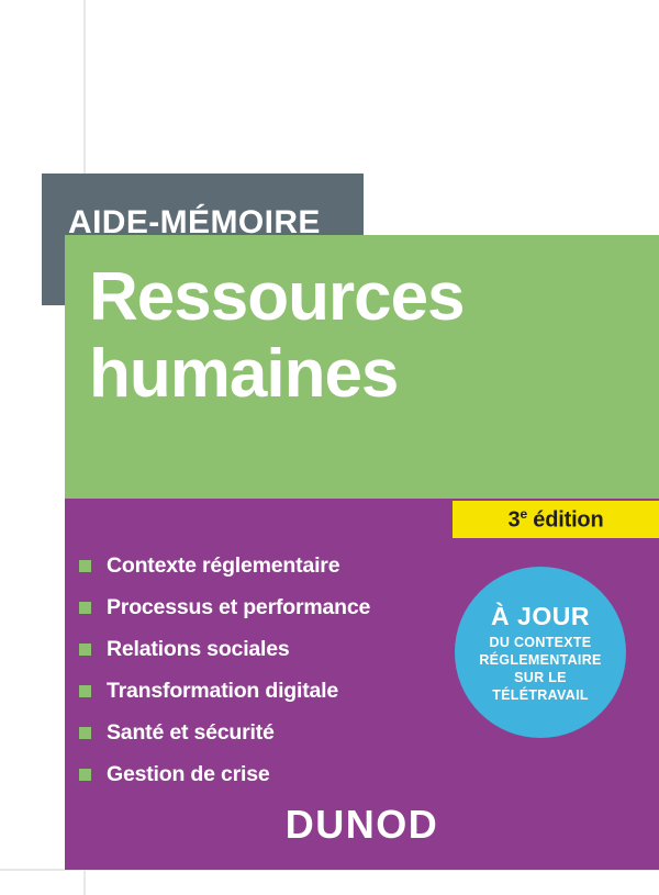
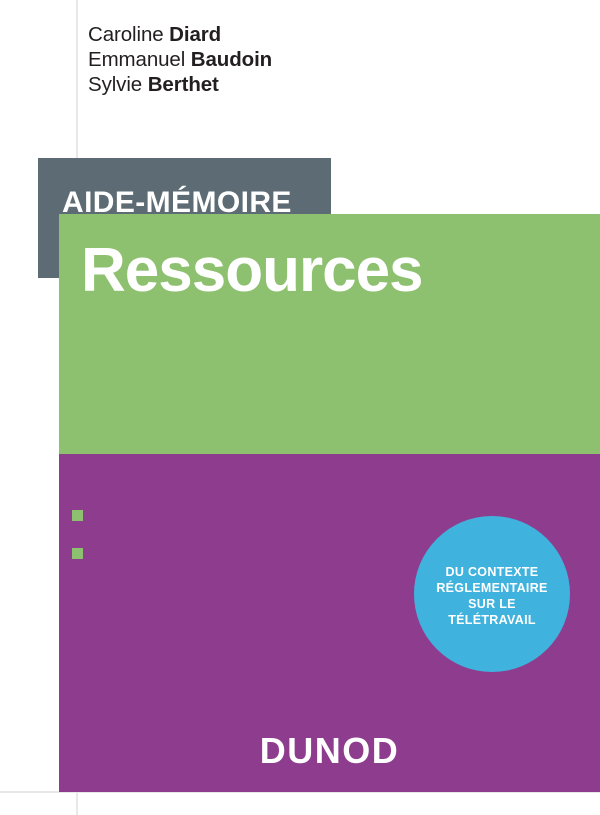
+ Caroline Diard
+ Emmanuel Baudoin
+ Sylvie Berthet
  AIDE-MÉMOIRE
  Ressources
- humaines
- 3e édition
- Contexte réglementaire
- Processus et performance
- Relations sociales
- Transformation digitale
- Santé et sécurité
- Gestion de crise
- À JOUR
  DU CONTEXTE RÉGLEMENTAIRE SUR LE TÉLÉTRAVAIL
  DUNOD
